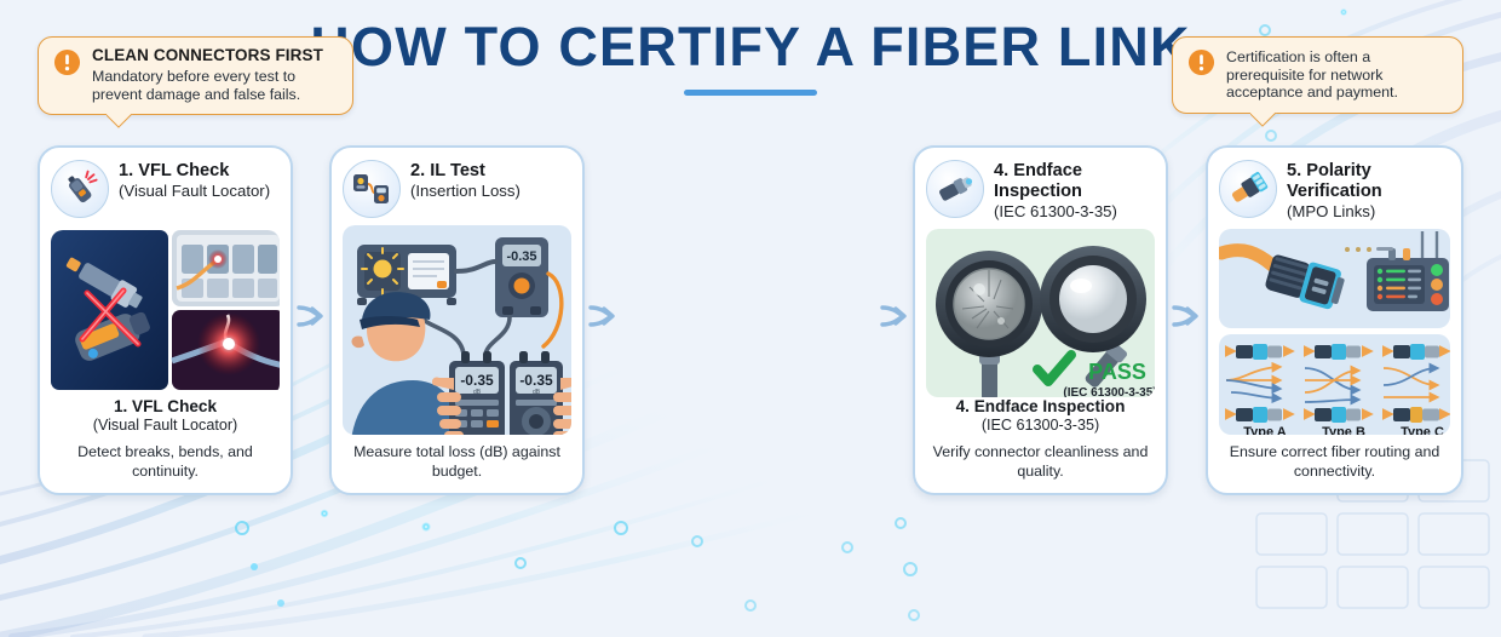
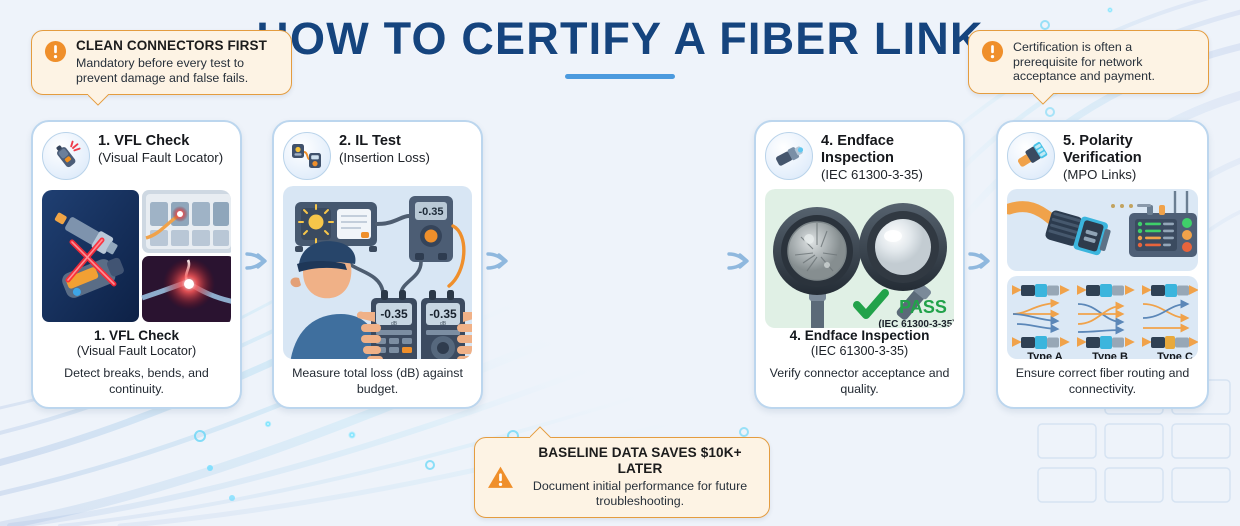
  OW TO CERTIFY A FIBER LINK
  CLEAN CONNECTORS FIRST
  Mandatory before every test to prevent damage and false fails.
  Certification is often a prerequisite for network acceptance and payment.
  1. VFL Check
  (Visual Fault Locator)
  1. VFL Check
  (Visual Fault Locator)
  Detect breaks, bends, and continuity.
  2. IL Test
  (Insertion Loss)
  -0.35
  -0.35
  -0.35
  Measure total loss (dB) against budget.
  4. Endface Inspection
  (IEC 61300-3-35)
  PASS
  (IEC 61300-3-35
  4. Endface Inspection
  (IEC 61300-3-35)
- Verify connector cleanliness and quality.
+ Verify connector acceptance and quality.
  5. Polarity Verification
  (MPO Links)
  Type A
  Type B
  Type C
  Ensure correct fiber routing and connectivity.
+ BASELINE DATA SAVES $10K+ LATER
+ Document initial performance for future troubleshooting.
